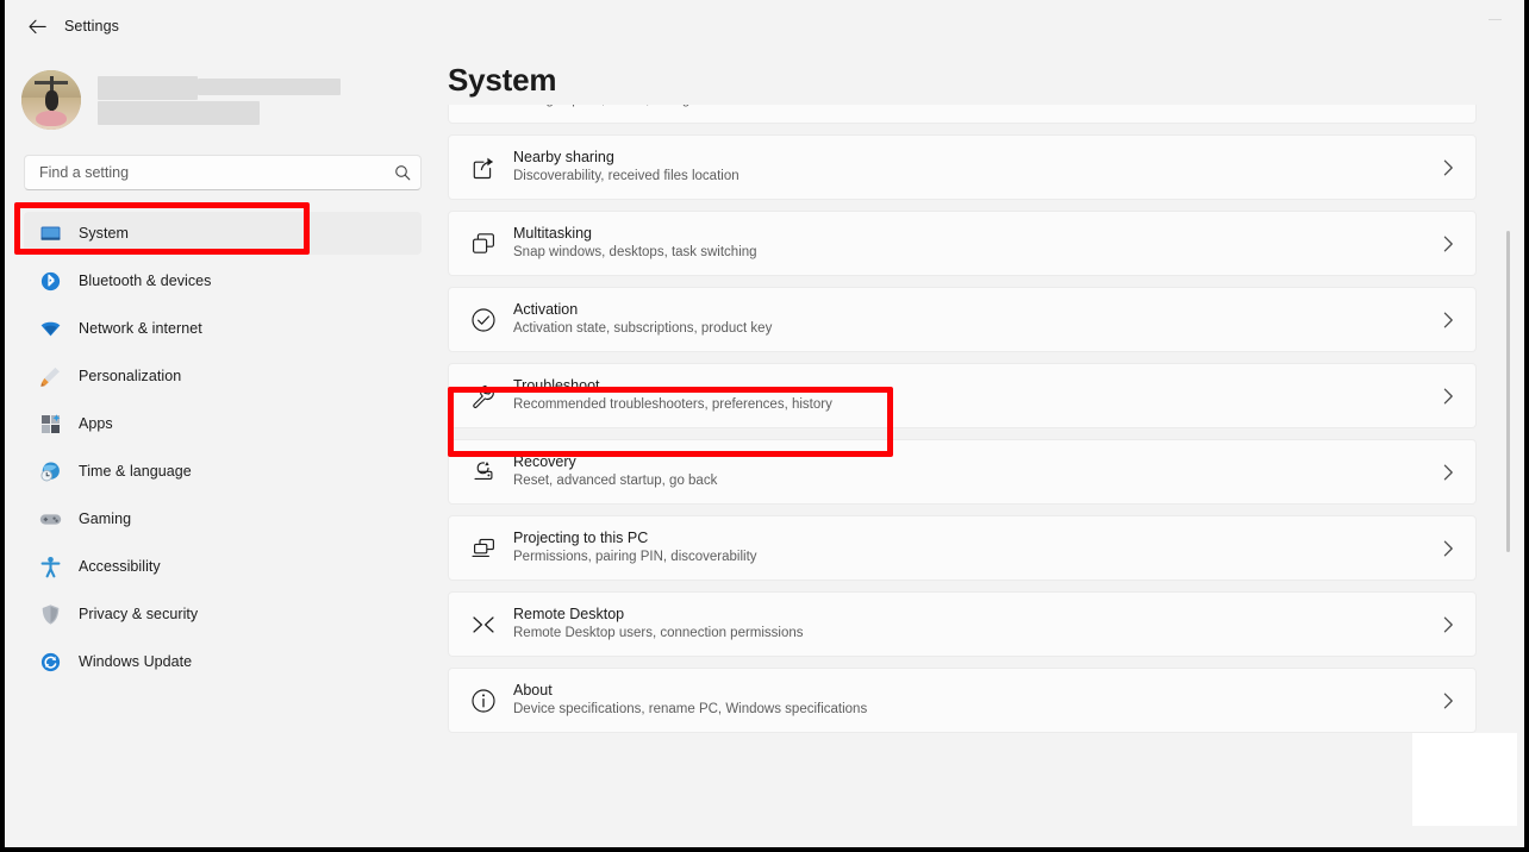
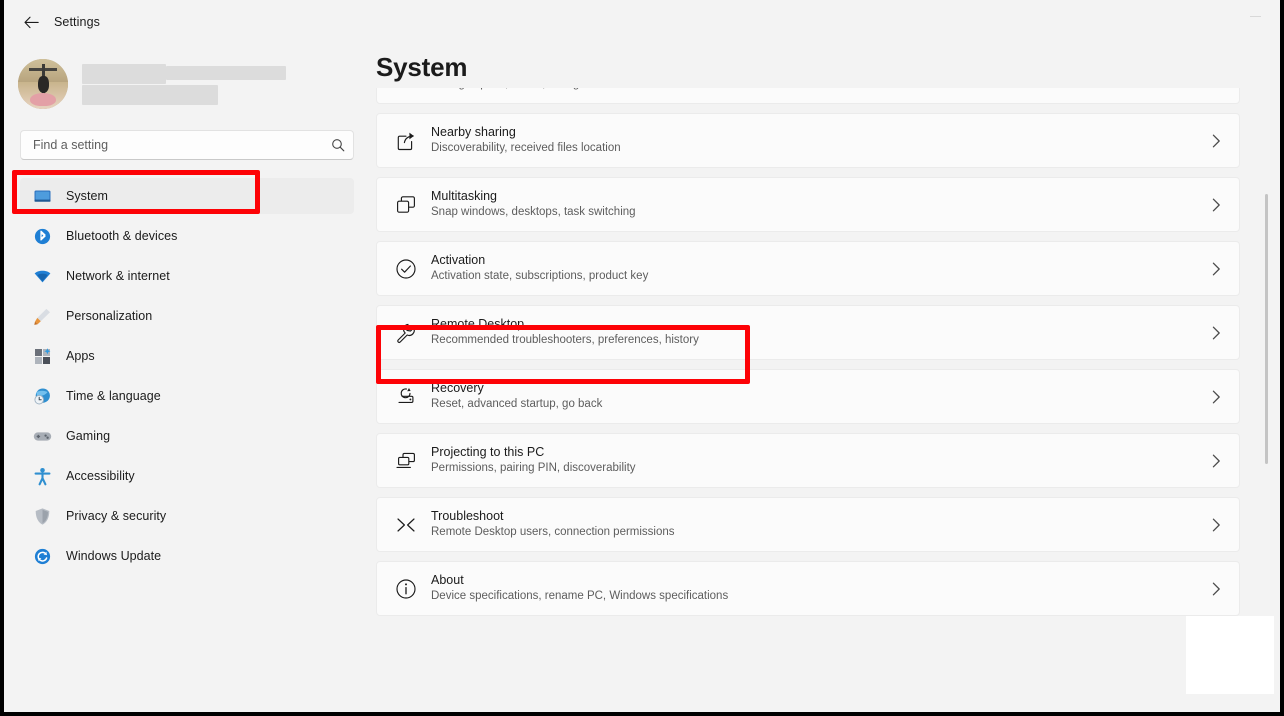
  Settings
  Find a setting
  System
  Bluetooth & devices
  Network & internet
  Personalization
  Apps
  Time & language
  Gaming
  Accessibility
  Privacy & security
  Windows Update
  System
  Nearby sharing
  Discoverability, received files location
  Multitasking
  Snap windows, desktops, task switching
  Activation
  Activation state, subscriptions, product key
- Troubleshoot
+ Remote Desktop
  Recommended troubleshooters, preferences, history
  Recovery
  Reset, advanced startup, go back
  Projecting to this PC
  Permissions, pairing PIN, discoverability
- Remote Desktop
+ Troubleshoot
  Remote Desktop users, connection permissions
  About
  Device specifications, rename PC, Windows specifications
